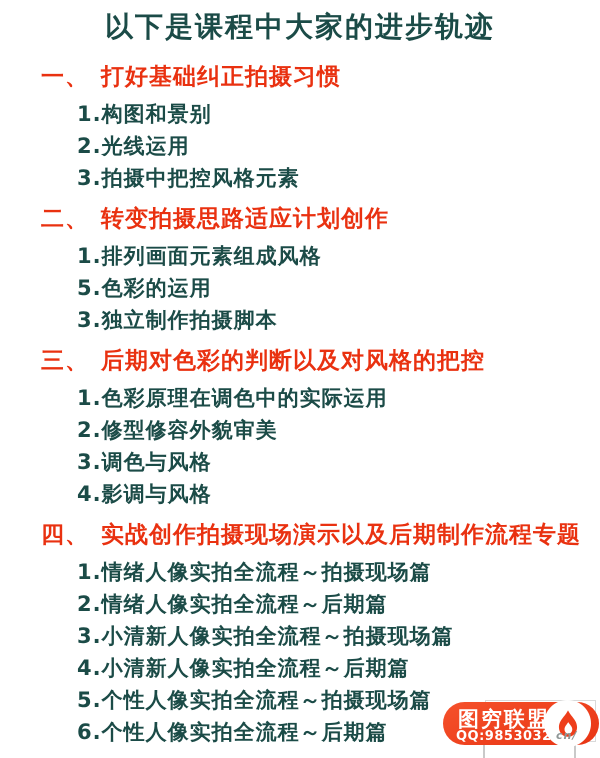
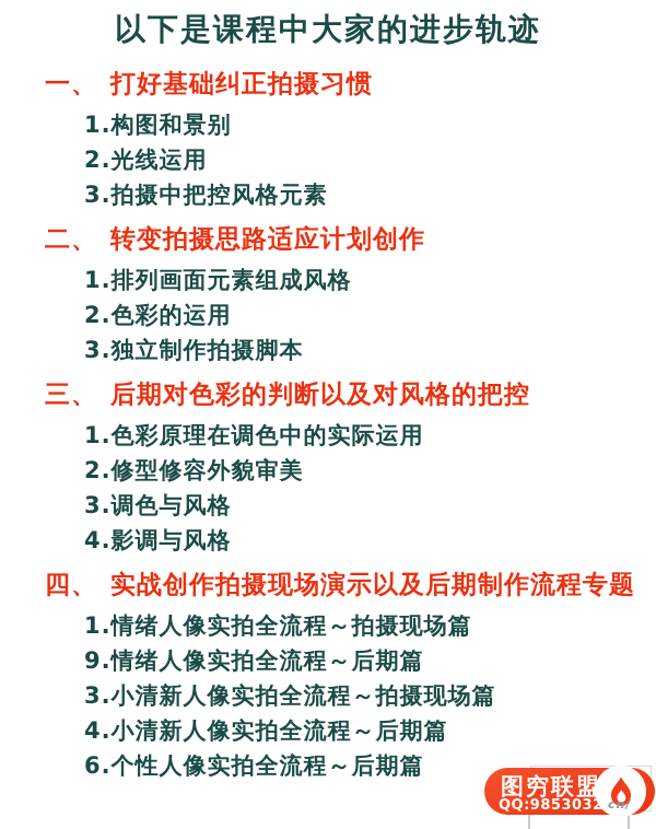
  以下是课程中大家的进步轨迹
  一、 打好基础纠正拍摄习惯
  1.构图和景别
  2.光线运用
  3.拍摄中把控风格元素
  二、 转变拍摄思路适应计划创作
  1.排列画面元素组成风格
- 5.色彩的运用
+ 2.色彩的运用
  3.独立制作拍摄脚本
  三、 后期对色彩的判断以及对风格的把控
  1.色彩原理在调色中的实际运用
  2.修型修容外貌审美
  3.调色与风格
  4.影调与风格
  四、 实战创作拍摄现场演示以及后期制作流程专题
  1.情绪人像实拍全流程～拍摄现场篇
- 2.情绪人像实拍全流程～后期篇
+ 9.情绪人像实拍全流程～后期篇
  3.小清新人像实拍全流程～拍摄现场篇
  4.小清新人像实拍全流程～后期篇
- 5.个性人像实拍全流程～拍摄现场篇
  6.个性人像实拍全流程～后期篇
  cn/
  图穷联盟
  QQ:9853032
